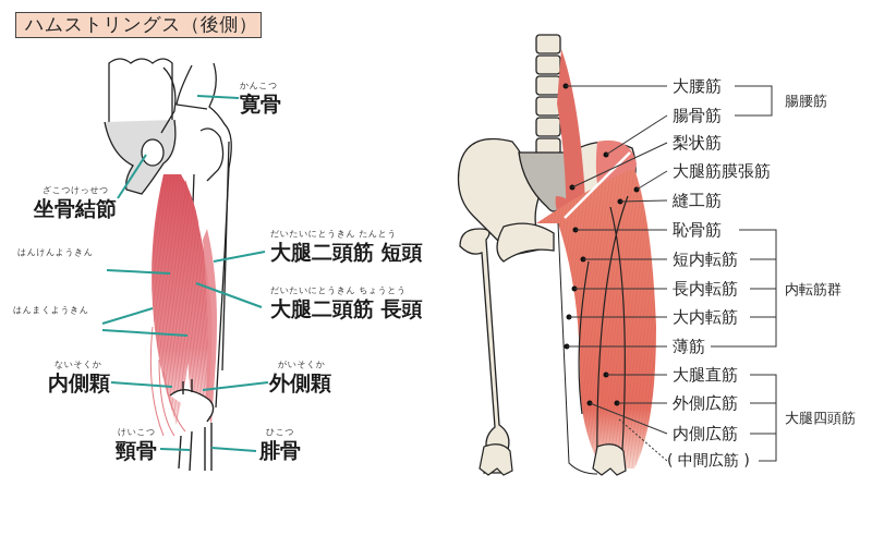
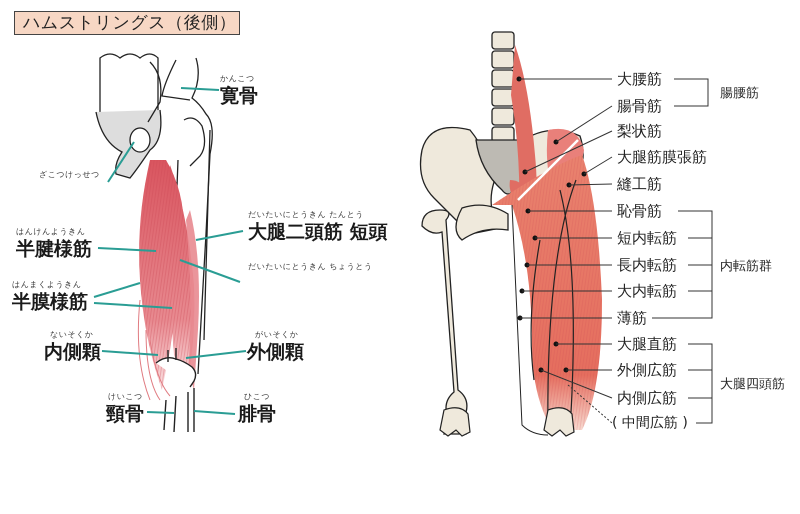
  ハムストリングス（後側）
  かんこつ
  寛骨
  ざこつけっせつ
- 坐骨結節
  はんけんようきん
+ 半腱様筋
  はんまくようきん
+ 半膜様筋
  だいたいにとうきん たんとう
  大腿二頭筋 短頭
  だいたいにとうきん ちょうとう
- 大腿二頭筋 長頭
  ないそくか
  内側顆
  がいそくか
  外側顆
  けいこつ
  頸骨
  ひこつ
  腓骨
  大腰筋
  腸骨筋
  梨状筋
  大腿筋膜張筋
  縫工筋
  恥骨筋
  短内転筋
  長内転筋
  大内転筋
  薄筋
  大腿直筋
  外側広筋
  内側広筋
  ( 中間広筋 )
  腸腰筋
  内転筋群
  大腿四頭筋
